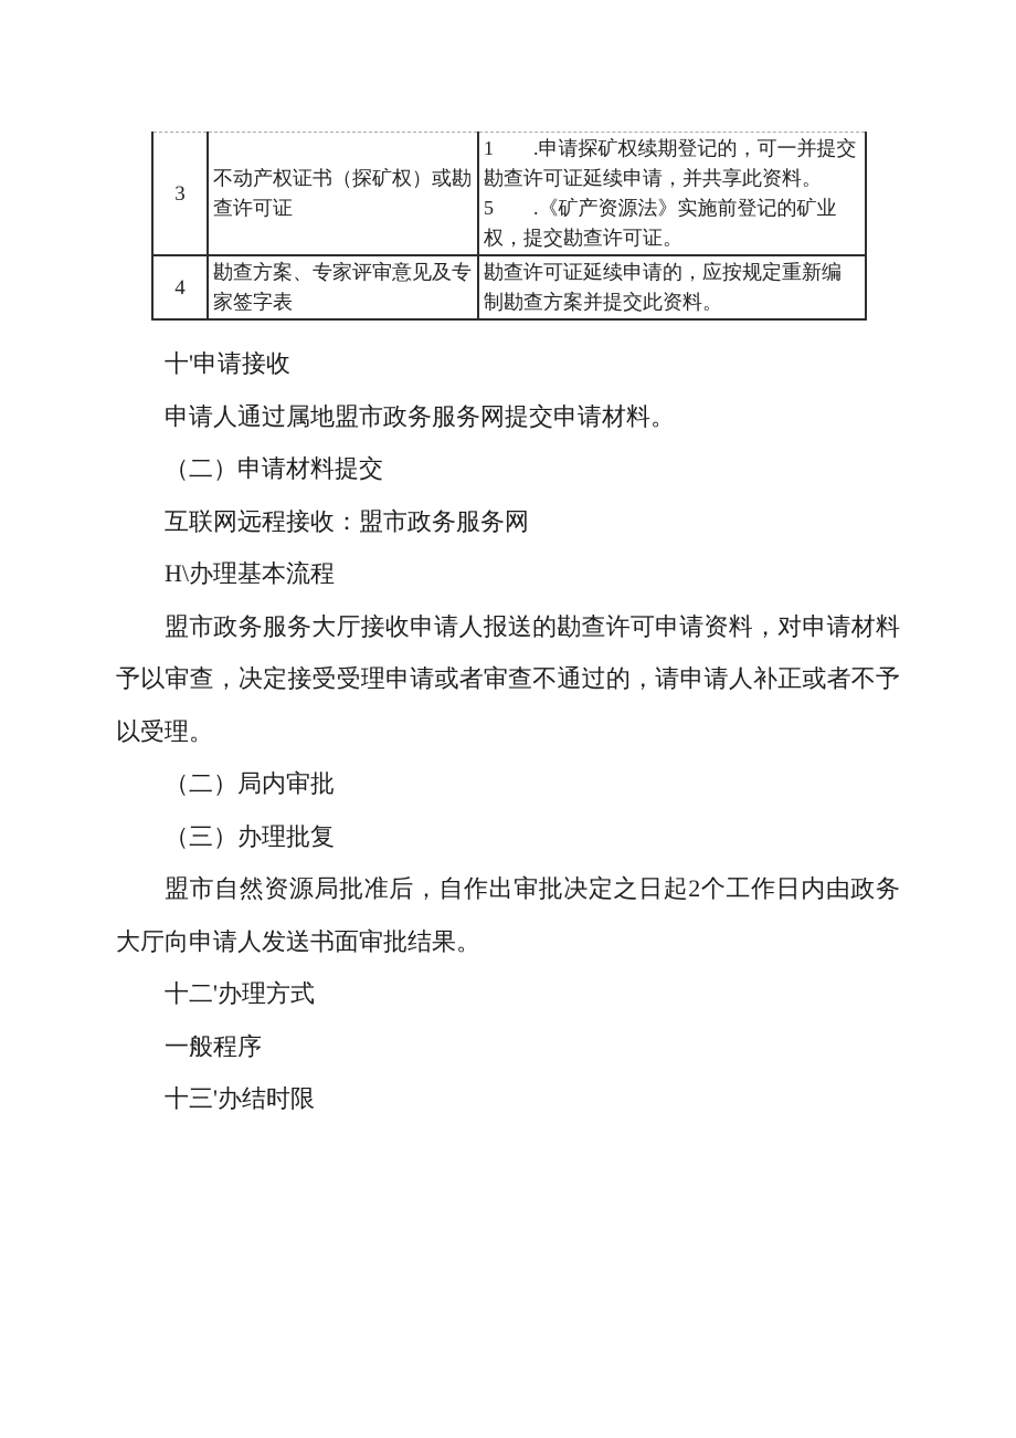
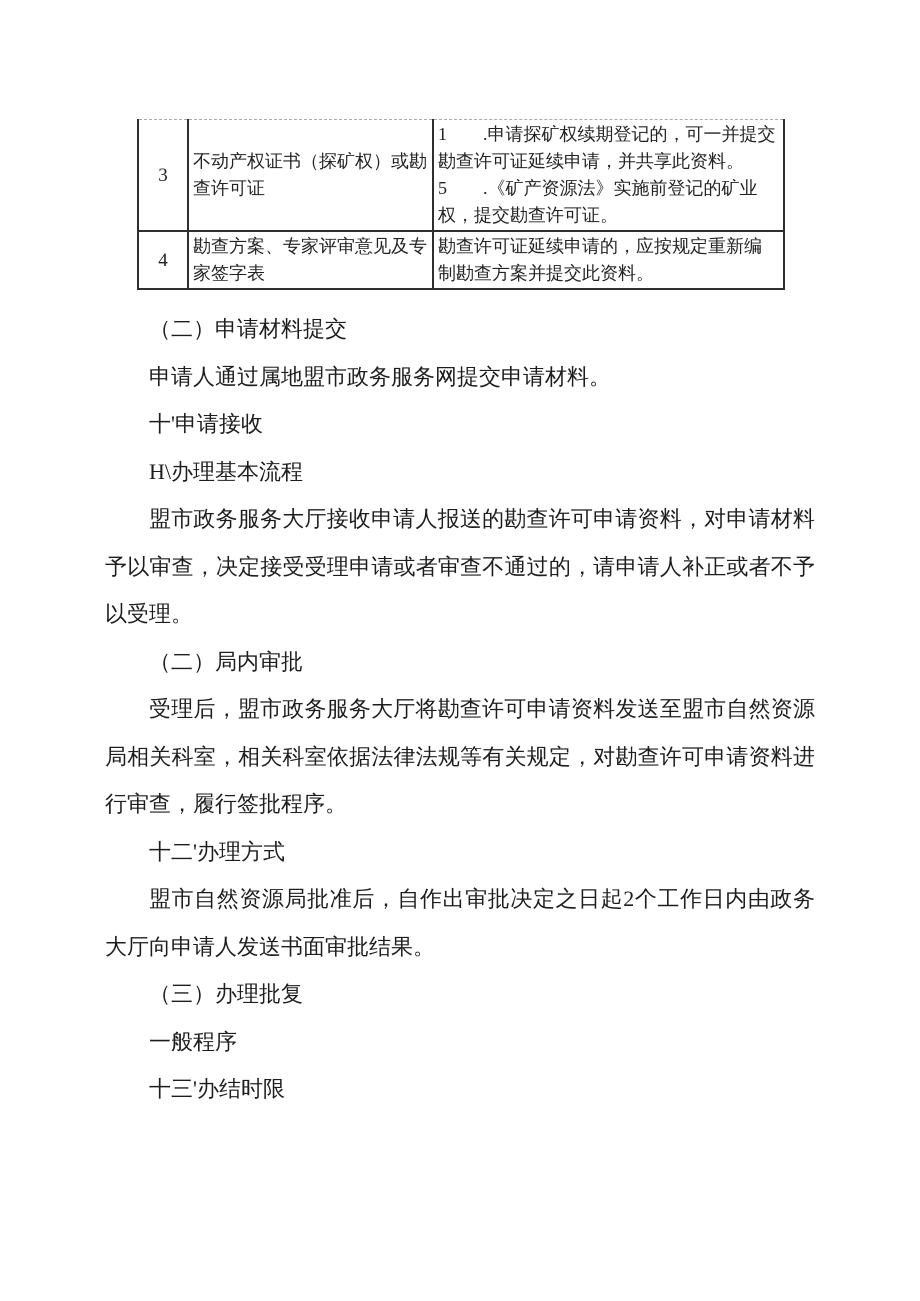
  3	不动产权证书（探矿权）或勘查许可证	1 .申请探矿权续期登记的，可一并提交勘查许可证延续申请，并共享此资料。 5 .《矿产资源法》实施前登记的矿业权，提交勘查许可证。
  4	勘查方案、专家评审意见及专家签字表	勘查许可证延续申请的，应按规定重新编制勘查方案并提交此资料。
- 十'申请接收
+ （二）申请材料提交
  申请人通过属地盟市政务服务网提交申请材料。
- （二）申请材料提交
+ 十'申请接收
- 互联网远程接收：盟市政务服务网
  H\办理基本流程
  盟市政务服务大厅接收申请人报送的勘查许可申请资料，对申请材料予以审查，决定接受受理申请或者审查不通过的，请申请人补正或者不予以受理。
  （二）局内审批
+ 受理后，盟市政务服务大厅将勘查许可申请资料发送至盟市自然资源局相关科室，相关科室依据法律法规等有关规定，对勘查许可申请资料进行审查，履行签批程序。
- （三）办理批复
+ 十二'办理方式
  盟市自然资源局批准后，自作出审批决定之日起2个工作日内由政务大厅向申请人发送书面审批结果。
- 十二'办理方式
+ （三）办理批复
  一般程序
  十三'办结时限
